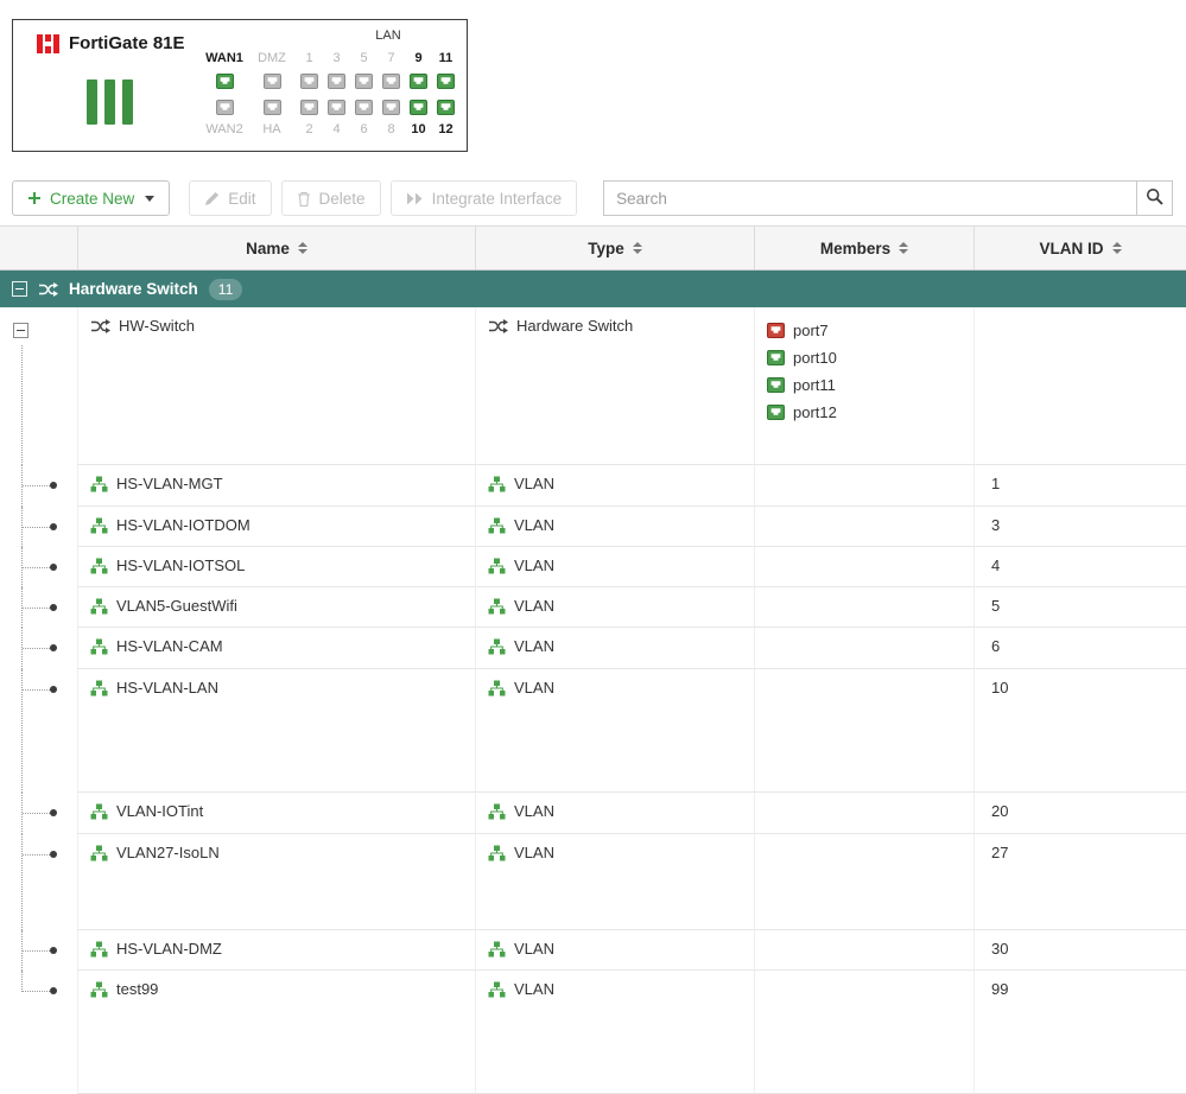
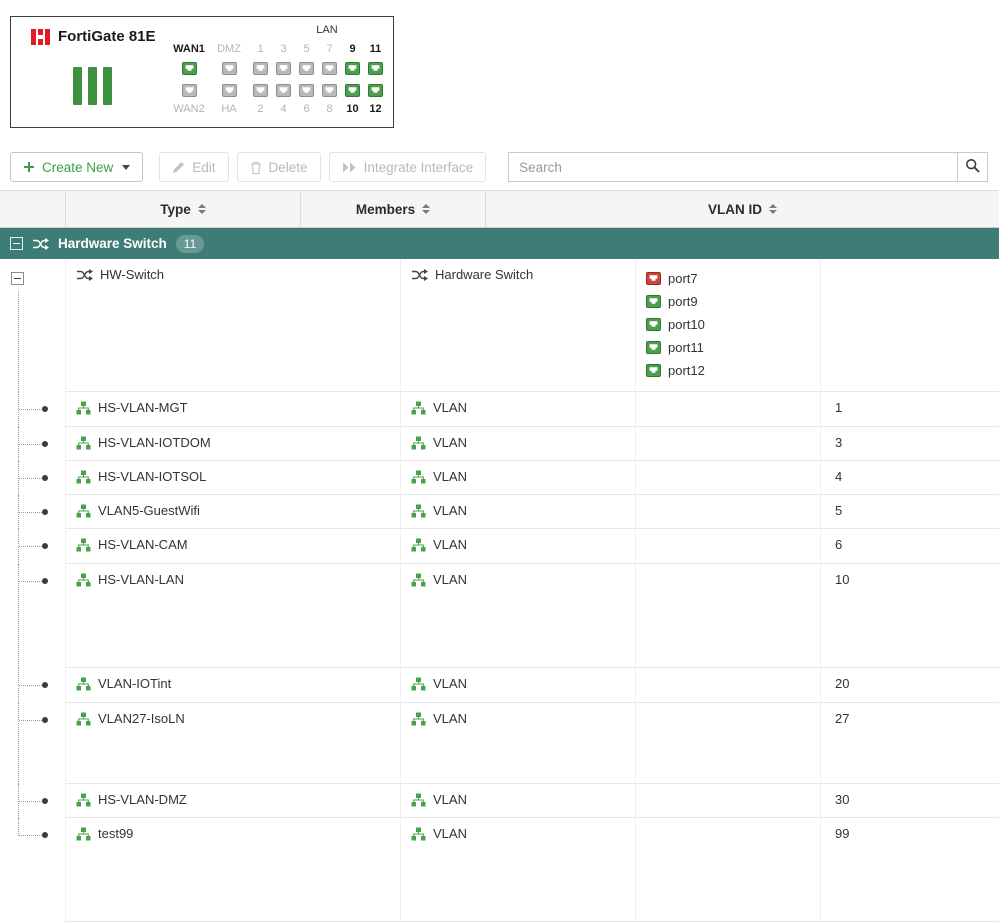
  FortiGate 81E
  LAN
  WAN1
  WAN2
  DMZ
  HA
  1
  2
  3
  4
  5
  6
  7
  8
  9
  10
  11
  12
  Create New
  Edit
  Delete
  Integrate Interface
  Search
- Name
  Type
  Members
  VLAN ID
  Hardware Switch
  11
  HW-Switch
  Hardware Switch
  port7
+ port9
  port10
  port11
  port12
  HS-VLAN-MGT
  VLAN
  1
  HS-VLAN-IOTDOM
  VLAN
  3
  HS-VLAN-IOTSOL
  VLAN
  4
  VLAN5-GuestWifi
  VLAN
  5
  HS-VLAN-CAM
  VLAN
  6
  HS-VLAN-LAN
  VLAN
  10
  VLAN-IOTint
  VLAN
  20
  VLAN27-IsoLN
  VLAN
  27
  HS-VLAN-DMZ
  VLAN
  30
  test99
  VLAN
  99
